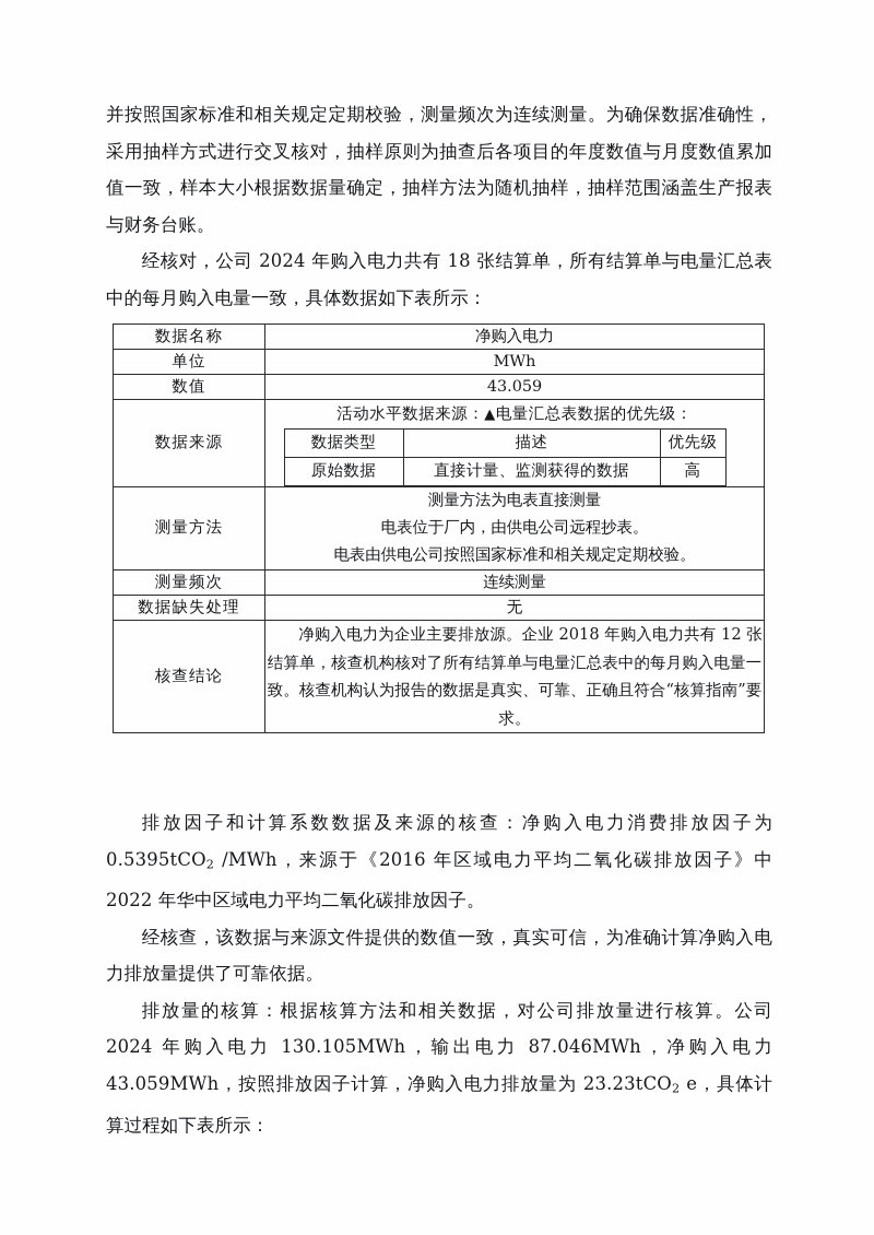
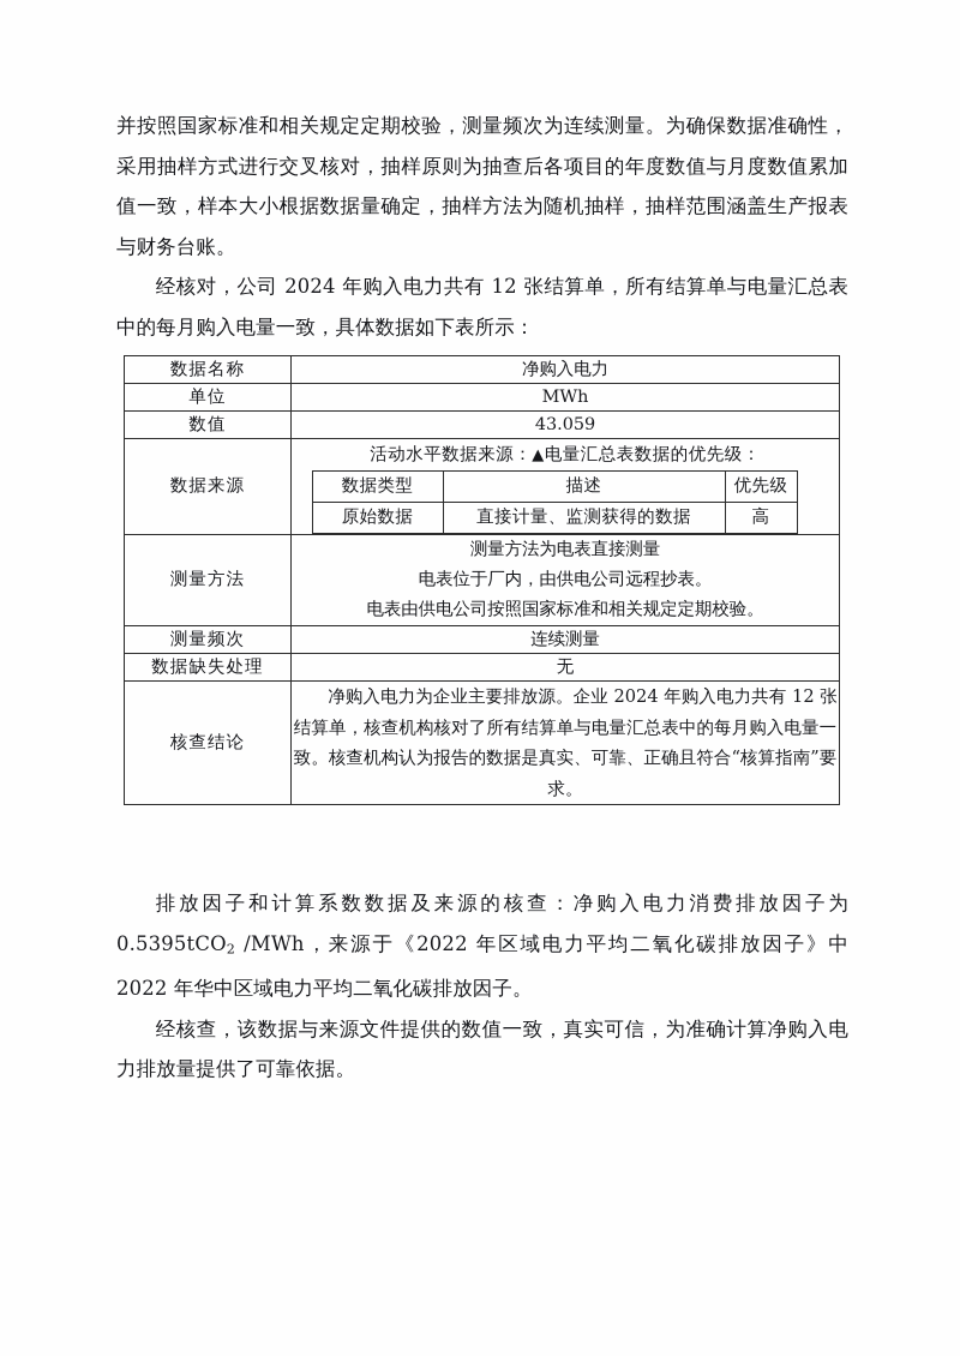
  并按照国家标准和相关规定定期校验，测量频次为连续测量。为确保数据准确性，采用抽样方式进行交叉核对，抽样原则为抽查后各项目的年度数值与月度数值累加值一致，样本大小根据数据量确定，抽样方法为随机抽样，抽样范围涵盖生产报表与财务台账。
- 经核对，公司 2024 年购入电力共有 18 张结算单，所有结算单与电量汇总表中的每月购入电量一致，具体数据如下表所示：
+ 经核对，公司 2024 年购入电力共有 12 张结算单，所有结算单与电量汇总表中的每月购入电量一致，具体数据如下表所示：
  数据名称	净购入电力
  单位	MWh
  数值	43.059
  数据来源	活动水平数据来源：▲电量汇总表数据的优先级：
  	数据类型	描述	优先级
  	原始数据	直接计量、监测获得的数据	高
  测量方法	测量方法为电表直接测量 电表位于厂内，由供电公司远程抄表。 电表由供电公司按照国家标准和相关规定定期校验。
  测量频次	连续测量
  数据缺失处理	无
- 核查结论	净购入电力为企业主要排放源。企业 2018 年购入电力共有 12 张结算单，核查机构核对了所有结算单与电量汇总表中的每月购入电量一致。核查机构认为报告的数据是真实、可靠、正确且符合“核算指南”要求。
+ 核查结论	净购入电力为企业主要排放源。企业 2024 年购入电力共有 12 张结算单，核查机构核对了所有结算单与电量汇总表中的每月购入电量一致。核查机构认为报告的数据是真实、可靠、正确且符合“核算指南”要求。
- 排放因子和计算系数数据及来源的核查：净购入电力消费排放因子为 0.5395tCO2 /MWh，来源于《2016 年区域电力平均二氧化碳排放因子》中 2022 年华中区域电力平均二氧化碳排放因子。
+ 排放因子和计算系数数据及来源的核查：净购入电力消费排放因子为 0.5395tCO2 /MWh，来源于《2022 年区域电力平均二氧化碳排放因子》中 2022 年华中区域电力平均二氧化碳排放因子。
  经核查，该数据与来源文件提供的数值一致，真实可信，为准确计算净购入电力排放量提供了可靠依据。
- 排放量的核算：根据核算方法和相关数据，对公司排放量进行核算。公司 2024 年购入电力 130.105MWh，输出电力 87.046MWh，净购入电力 43.059MWh，按照排放因子计算，净购入电力排放量为 23.23tCO2 e，具体计算过程如下表所示：
